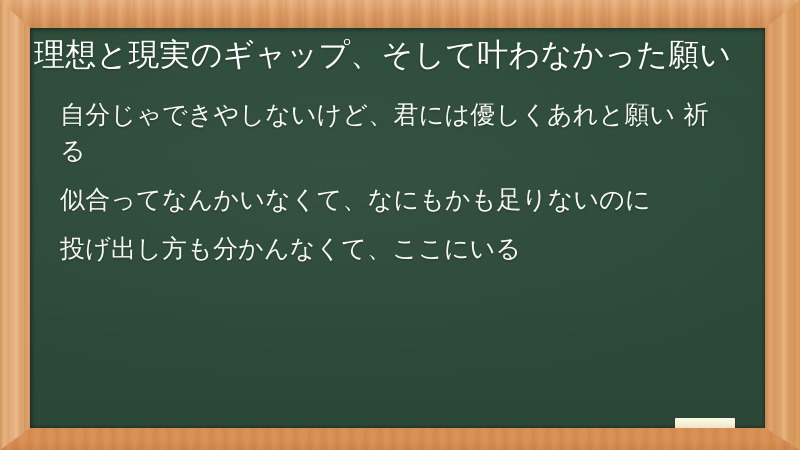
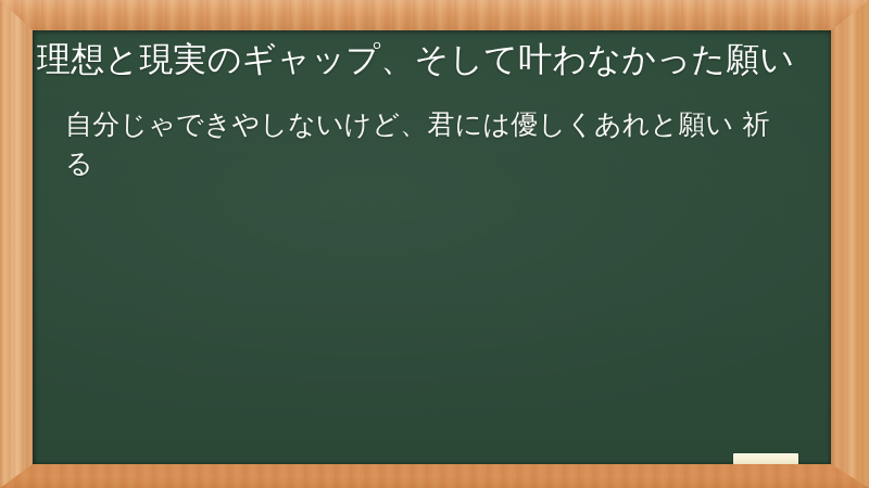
  理想と現実のギャップ、そして叶わなかった願い
  自分じゃできやしないけど、君には優しくあれと願い 祈る
- 似合ってなんかいなくて、なにもかも足りないのに
- 投げ出し方も分かんなくて、ここにいる
